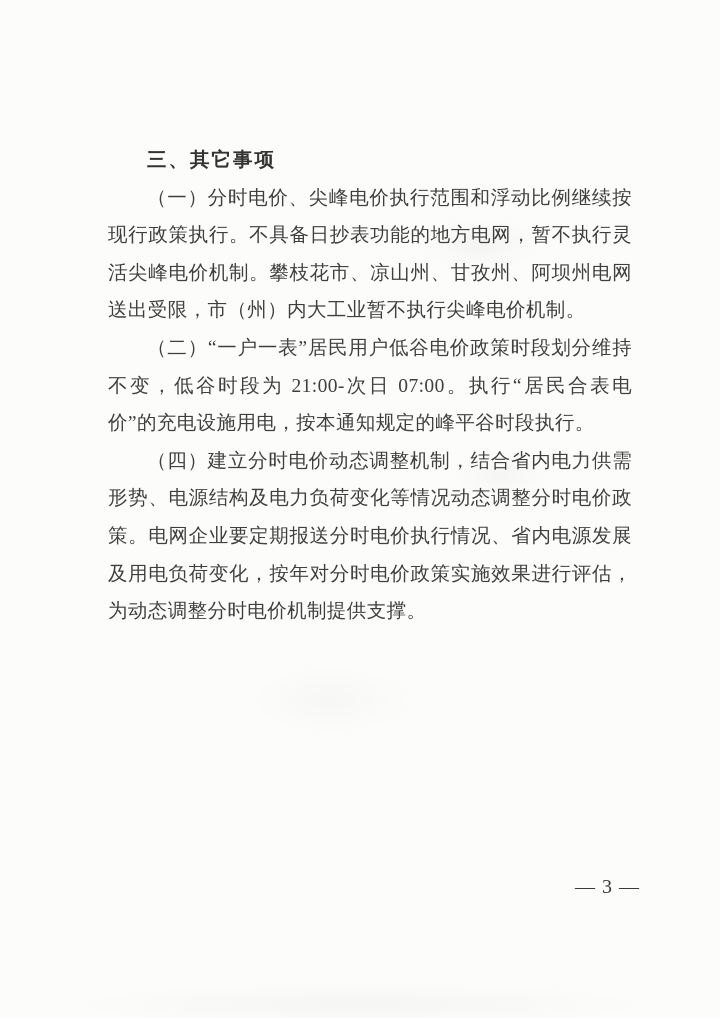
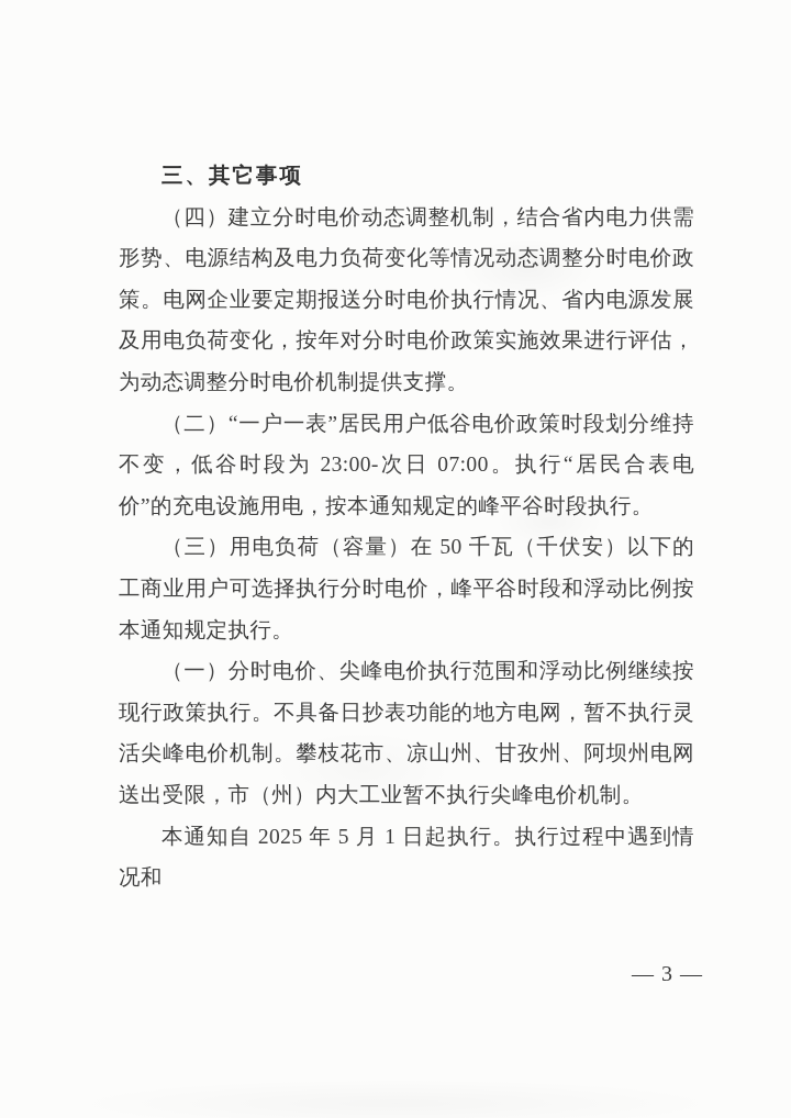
  三、其它事项
- （一）分时电价、尖峰电价执行范围和浮动比例继续按现行政策执行。不具备日抄表功能的地方电网，暂不执行灵活尖峰电价机制。攀枝花市、凉山州、甘孜州、阿坝州电网送出受限，市（州）内大工业暂不执行尖峰电价机制。
+ （四）建立分时电价动态调整机制，结合省内电力供需形势、电源结构及电力负荷变化等情况动态调整分时电价政策。电网企业要定期报送分时电价执行情况、省内电源发展及用电负荷变化，按年对分时电价政策实施效果进行评估，为动态调整分时电价机制提供支撑。
- （二）“一户一表”居民用户低谷电价政策时段划分维持不变，低谷时段为 21:00-次日 07:00。执行“居民合表电价”的充电设施用电，按本通知规定的峰平谷时段执行。
+ （二）“一户一表”居民用户低谷电价政策时段划分维持不变，低谷时段为 23:00-次日 07:00。执行“居民合表电价”的充电设施用电，按本通知规定的峰平谷时段执行。
+ （三）用电负荷（容量）在 50 千瓦（千伏安）以下的工商业用户可选择执行分时电价，峰平谷时段和浮动比例按本通知规定执行。
- （四）建立分时电价动态调整机制，结合省内电力供需形势、电源结构及电力负荷变化等情况动态调整分时电价政策。电网企业要定期报送分时电价执行情况、省内电源发展及用电负荷变化，按年对分时电价政策实施效果进行评估，为动态调整分时电价机制提供支撑。
+ （一）分时电价、尖峰电价执行范围和浮动比例继续按现行政策执行。不具备日抄表功能的地方电网，暂不执行灵活尖峰电价机制。攀枝花市、凉山州、甘孜州、阿坝州电网送出受限，市（州）内大工业暂不执行尖峰电价机制。
+ 本通知自 2025 年 5 月 1 日起执行。执行过程中遇到情况和
  — 3 —
